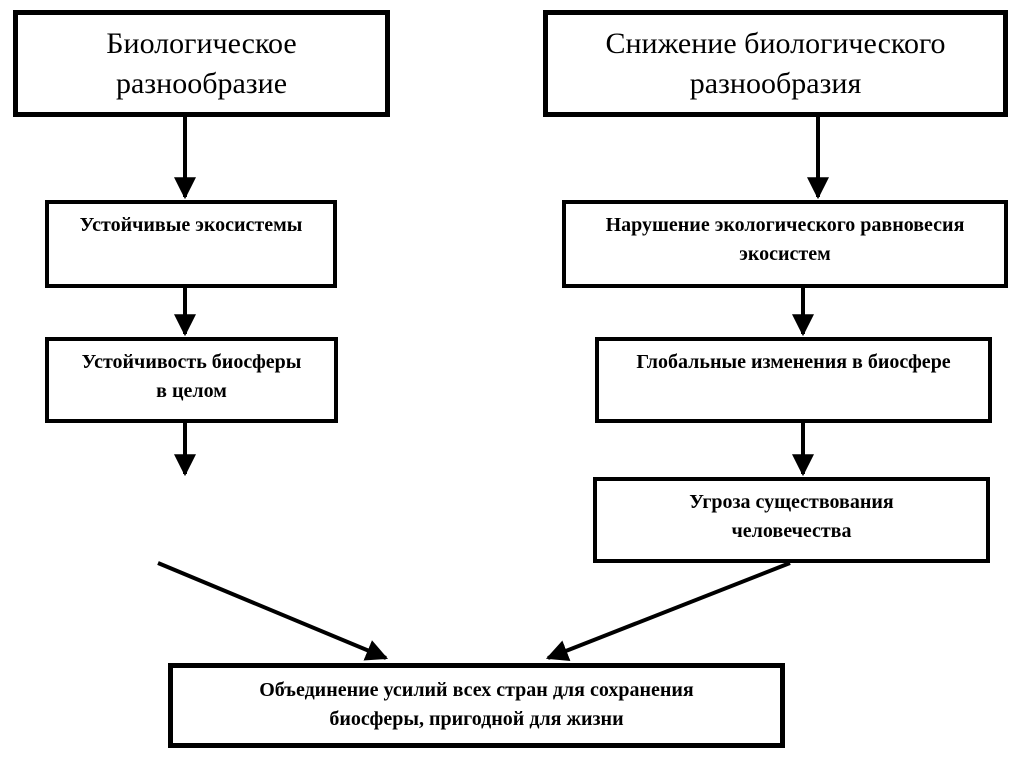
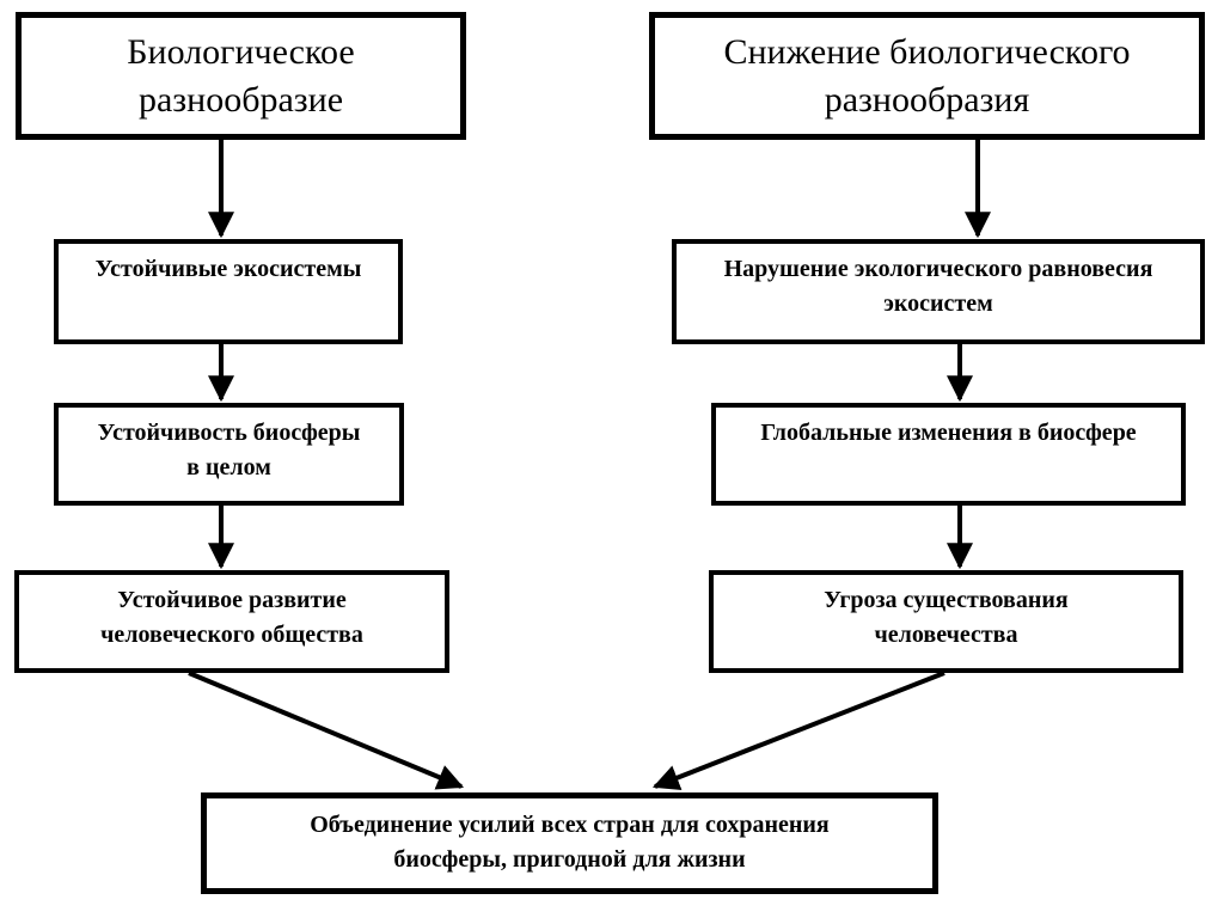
  Биологическое
  разнообразие
  Снижение биологического
  разнообразия
  Устойчивые экосистемы
  Нарушение экологического равновесия
  экосистем
  Устойчивость биосферы
  в целом
  Глобальные изменения в биосфере
+ Устойчивое развитие
+ человеческого общества
  Угроза существования
  человечества
  Объединение усилий всех стран для сохранения
  биосферы, пригодной для жизни
